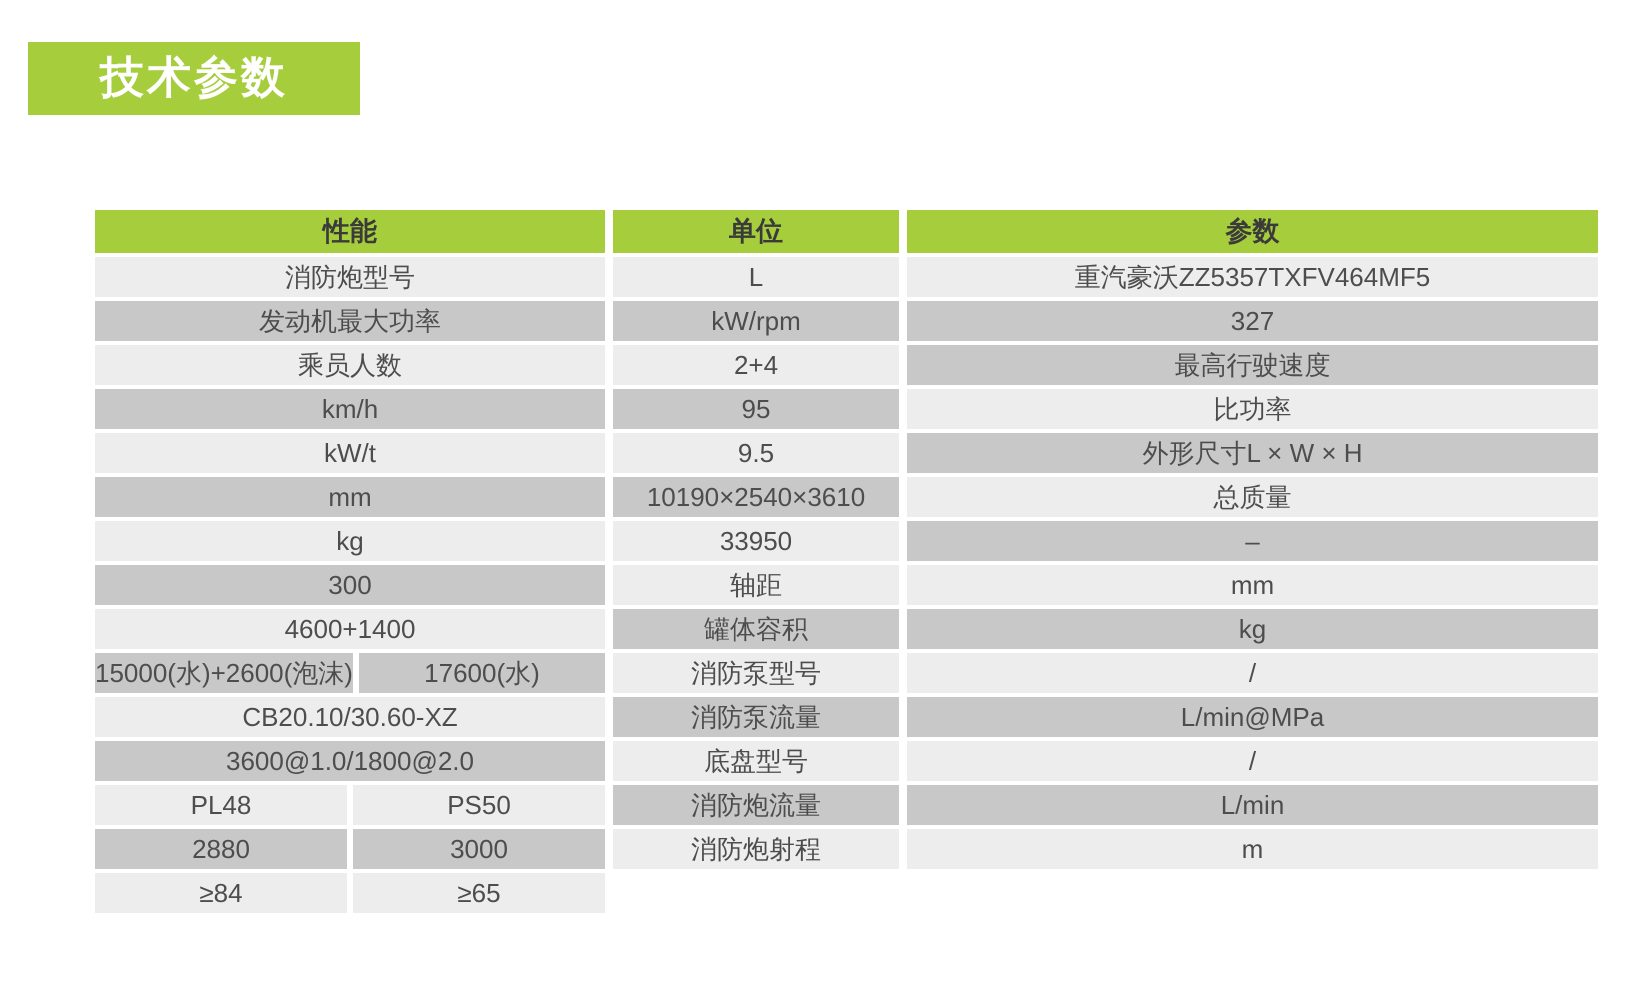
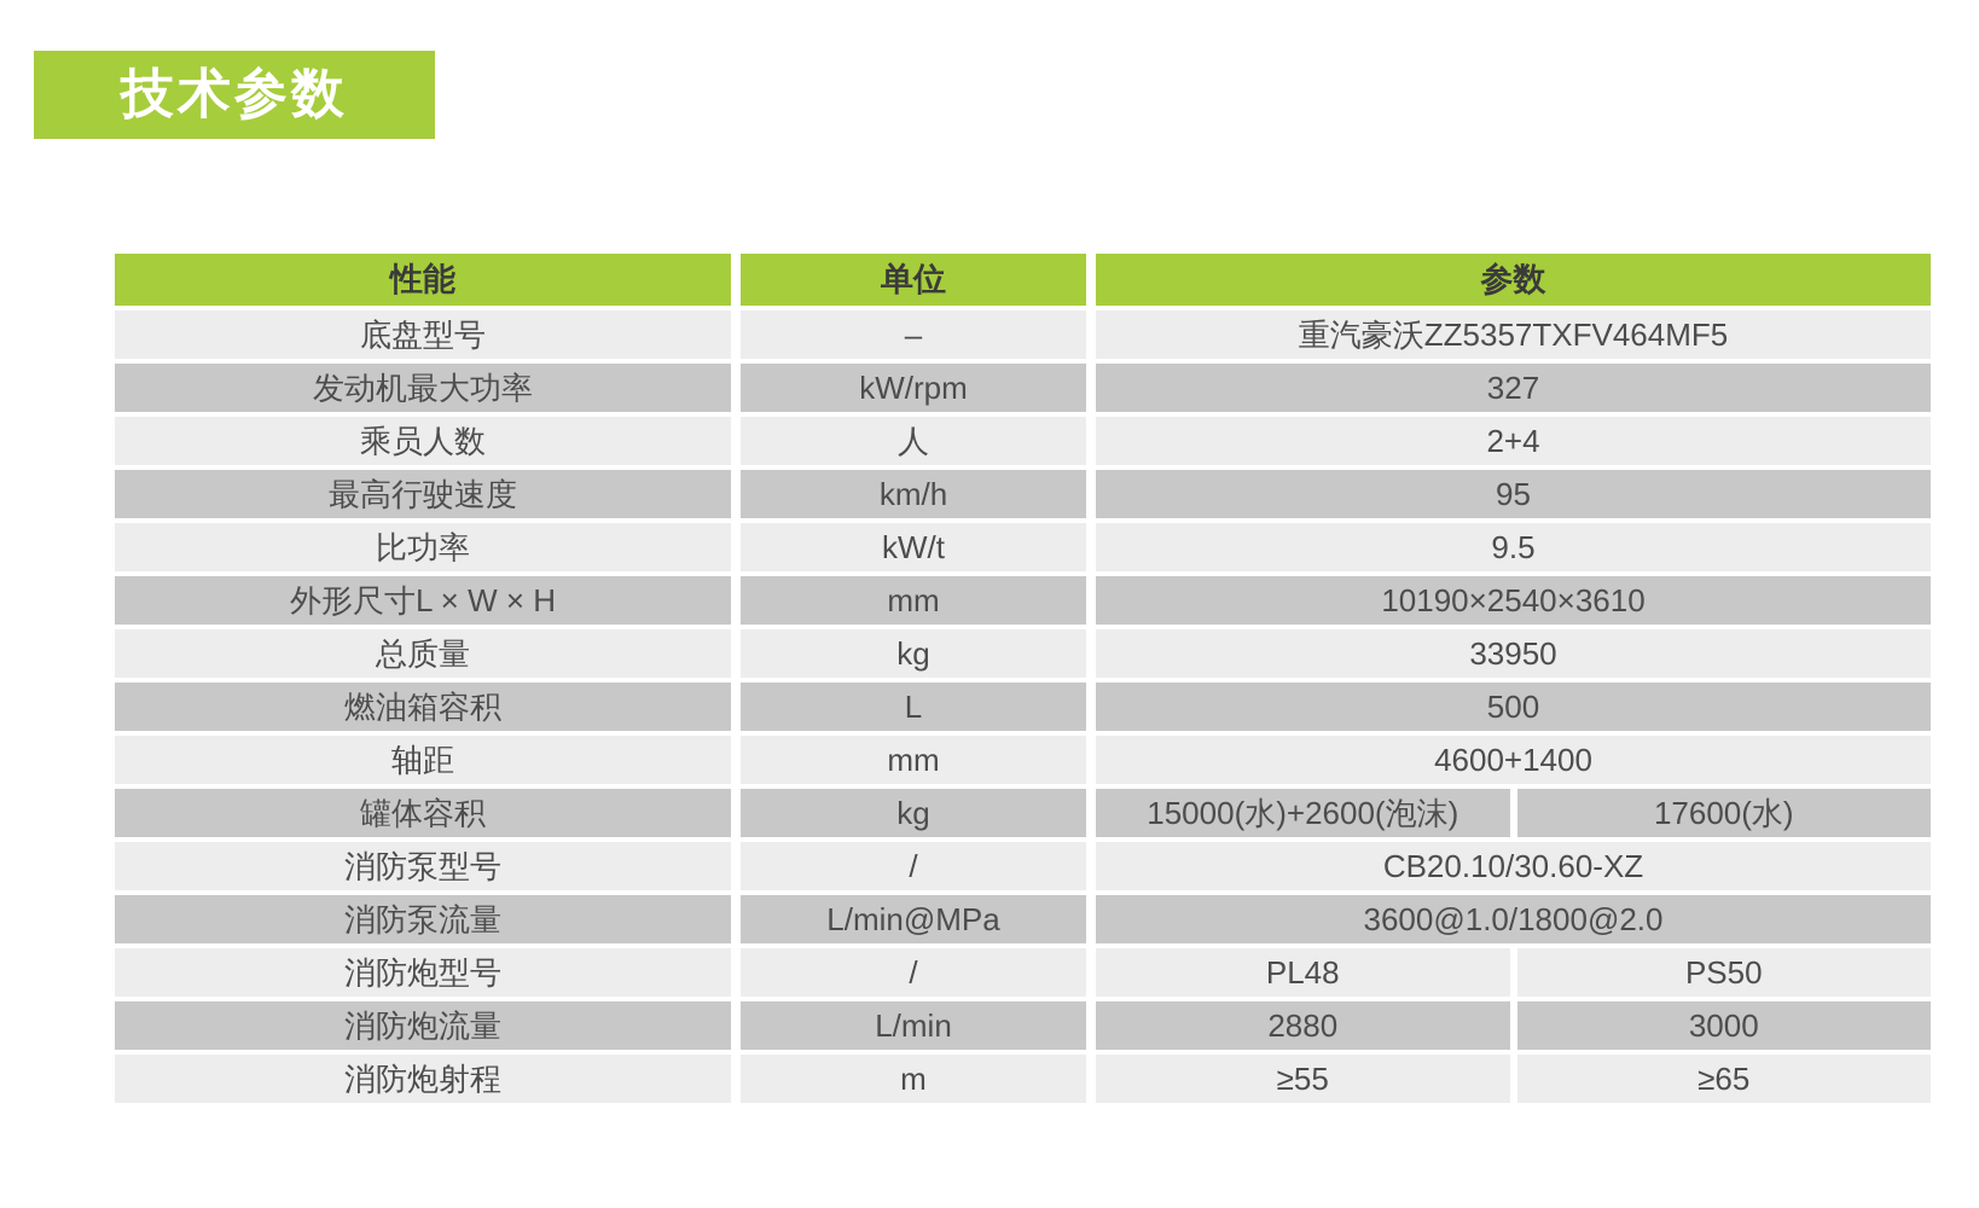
  技术参数
  性能
  单位
  参数
- 消防炮型号
+ 底盘型号
- L
+ –
  重汽豪沃ZZ5357TXFV464MF5
  发动机最大功率
  kW/rpm
  327
  乘员人数
+ 人
  2+4
  最高行驶速度
  km/h
  95
  比功率
  kW/t
  9.5
  外形尺寸L × W × H
  mm
  10190×2540×3610
  总质量
  kg
  33950
+ 燃油箱容积
- –
+ L
- 300
+ 500
  轴距
  mm
  4600+1400
  罐体容积
  kg
  15000(水)+2600(泡沫)
  17600(水)
  消防泵型号
  /
  CB20.10/30.60-XZ
  消防泵流量
  L/min@MPa
  3600@1.0/1800@2.0
- 底盘型号
+ 消防炮型号
  /
  PL48
  PS50
  消防炮流量
  L/min
  2880
  3000
  消防炮射程
  m
- ≥84
+ ≥55
  ≥65
